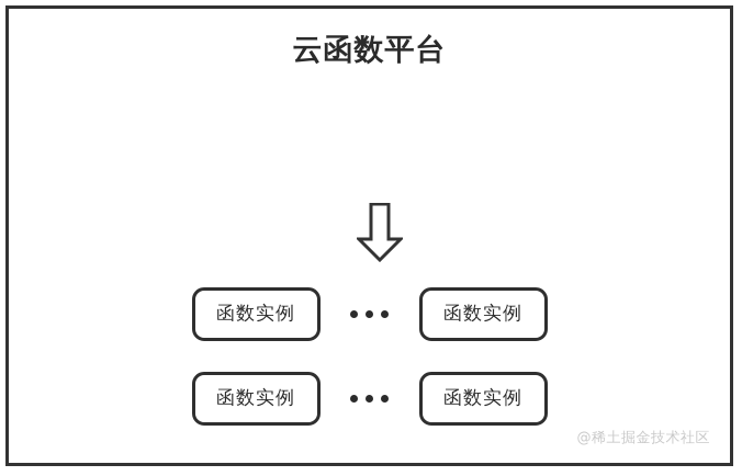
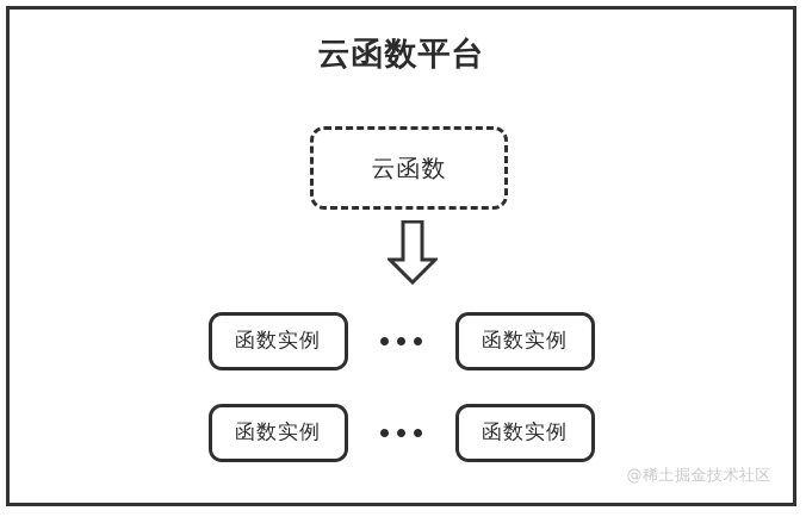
  云函数平台
+ 云函数
  函数实例
  函数实例
  函数实例
  函数实例
  @稀土掘金技术社区
